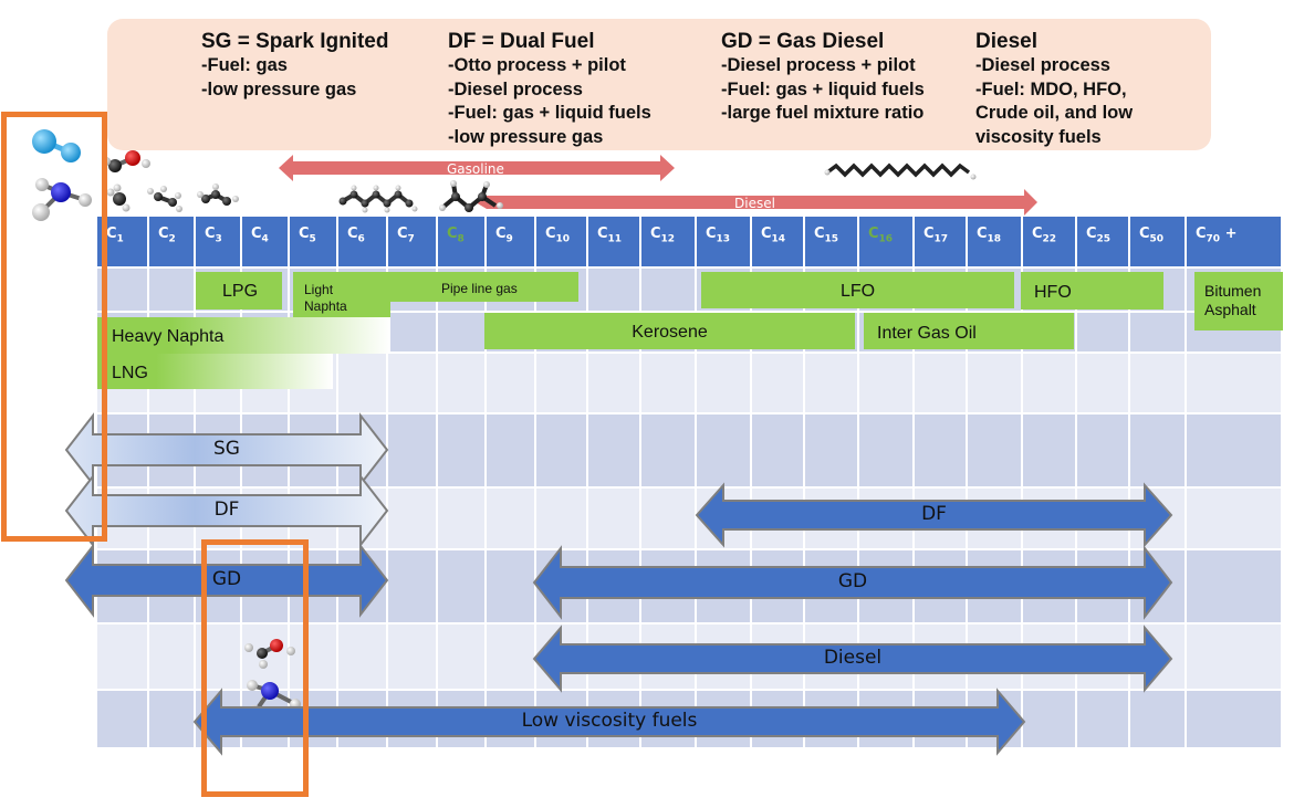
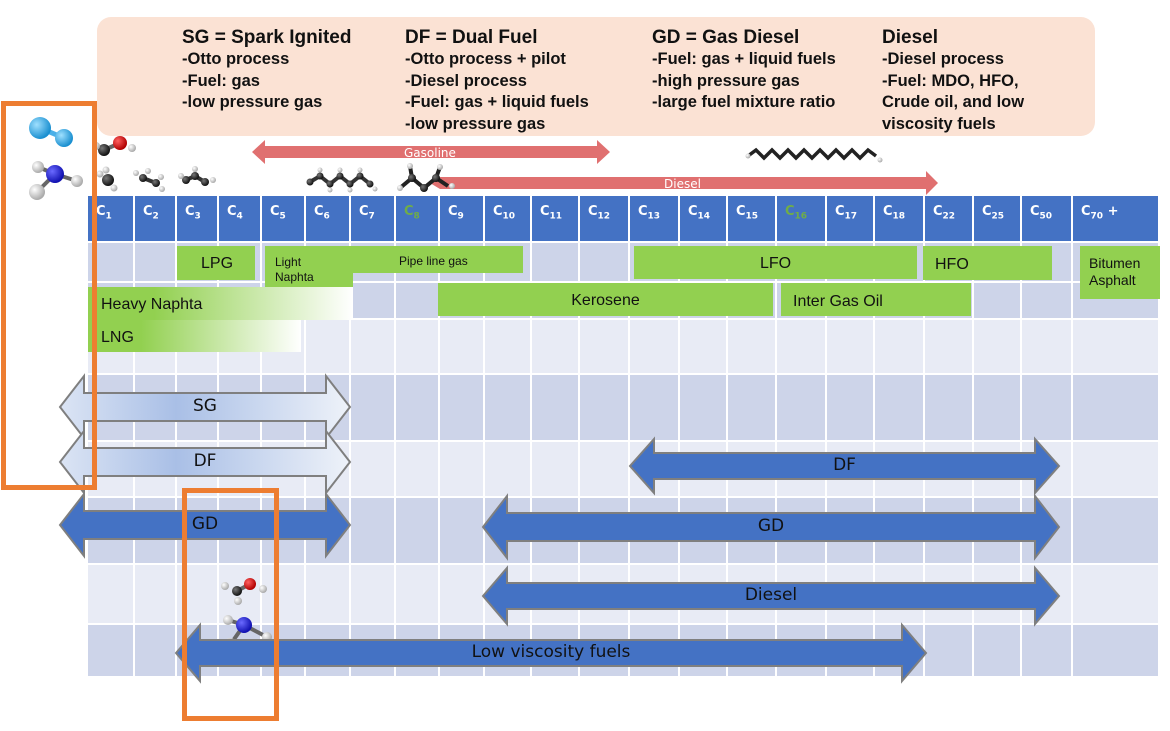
  SG = Spark Ignited
+ -Otto process
  -Fuel: gas
  -low pressure gas
  DF = Dual Fuel
  -Otto process + pilot
  -Diesel process
  -Fuel: gas + liquid fuels
  -low pressure gas
  GD = Gas Diesel
- -Diesel process + pilot
  -Fuel: gas + liquid fuels
+ -high pressure gas
  -large fuel mixture ratio
  Diesel
  -Diesel process
  -Fuel: MDO, HFO,
  Crude oil, and low
  viscosity fuels
  C1
  C2
  C3
  C4
  C5
  C6
  C7
  C8
  C9
  C10
  C11
  C12
  C13
  C14
  C15
  C16
  C17
  C18
  C22
  C25
  C50
  C70 +
  Gasoline
  Diesel
  LPG
  Light
  Naphta
  Pipe line gas
  LFO
  HFO
  Bitumen
  Asphalt
  Heavy Naphta
  Kerosene
  Inter Gas Oil
  LNG
  SG
  DF
  DF
  GD
  GD
  Diesel
  Low viscosity fuels
